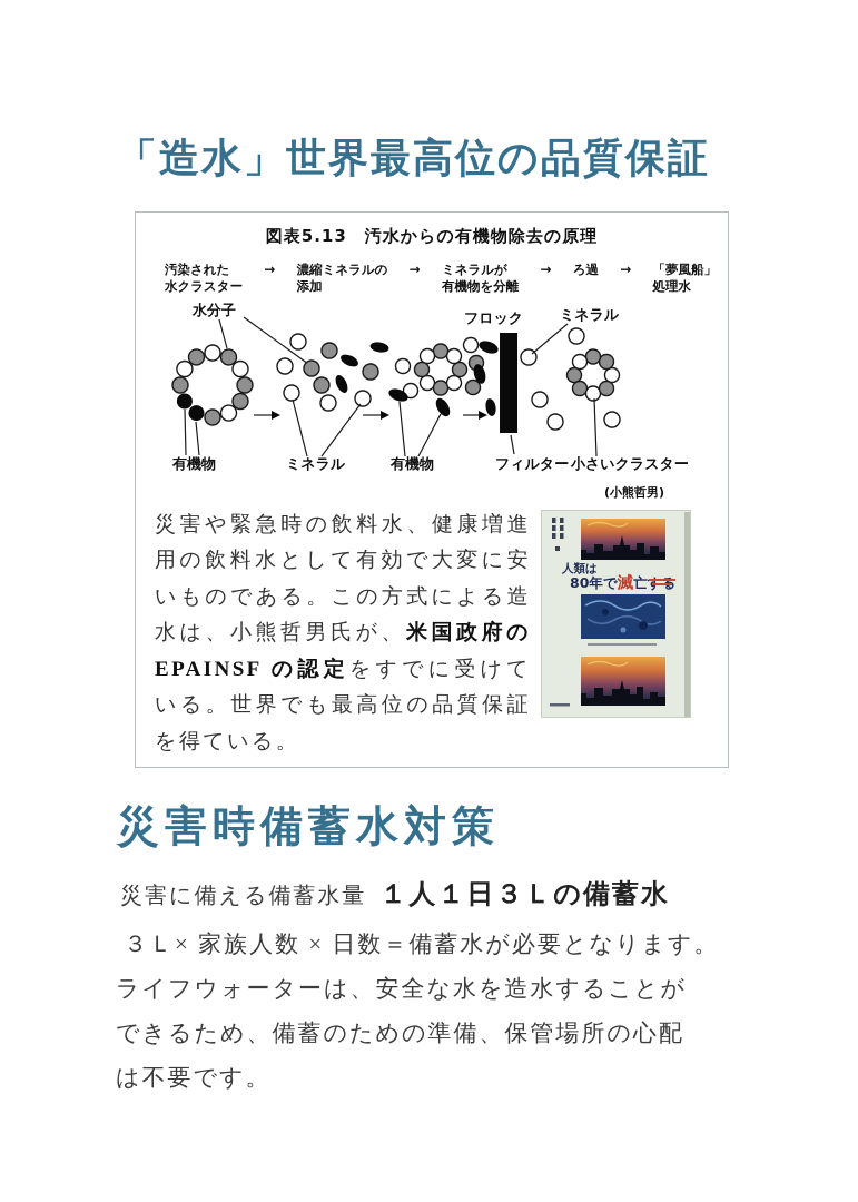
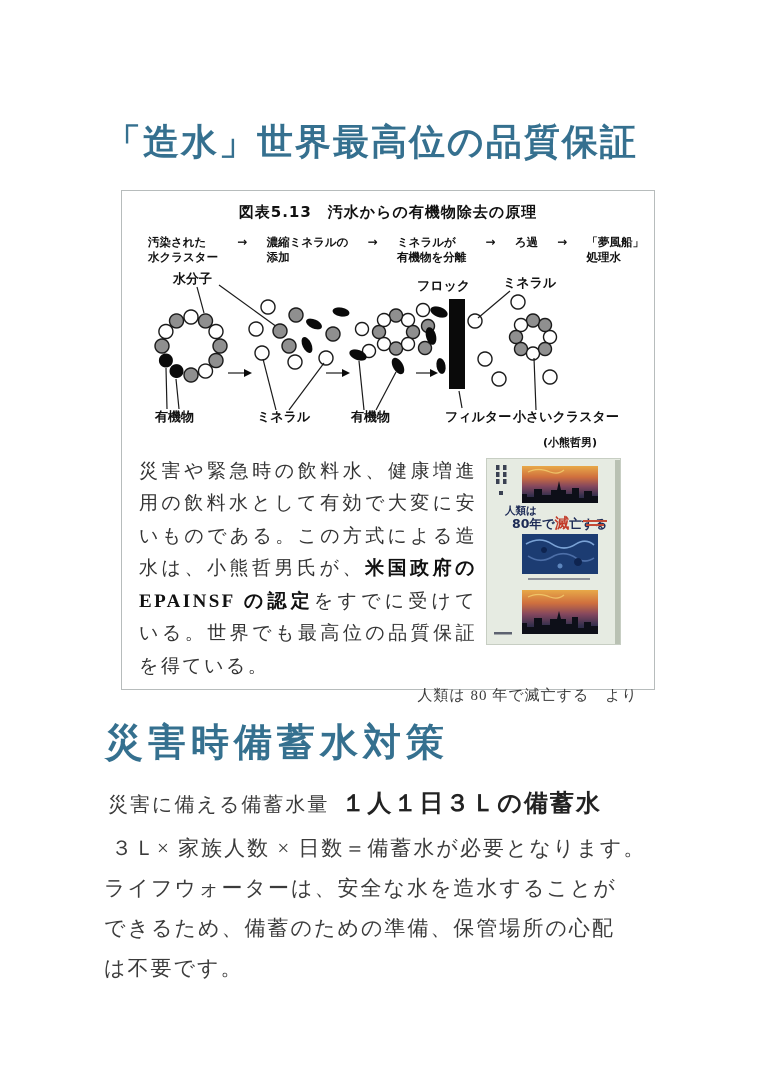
  「造水」世界最高位の品質保証
  図表5.13 汚水からの有機物除去の原理
  汚染された
  水クラスター
  →
  濃縮ミネラルの
  添加
  →
  ミネラルが
  有機物を分離
  →
  ろ過
  →
  「夢風船」
  処理水
  水分子
  有機物
  ミネラル
  有機物
  フロック
  フィルター
  ミネラル
  小さいクラスター
  (小熊哲男)
  災害や緊急時の飲料水、健康増進用の飲料水として有効で大変に安いものである。この方式による造水は、小熊哲男氏が、米国政府のEPAINSF の認定をすでに受けている。世界でも最高位の品質保証を得ている。
  人類は
  80年で滅亡する
+ 人類は 80 年で滅亡する より
  災害時備蓄水対策
  災害に備える備蓄水量 １人１日３Ｌの備蓄水
  ３Ｌ× 家族人数 × 日数＝備蓄水が必要となります。
  ライフウォーターは、安全な水を造水することが
  できるため、備蓄のための準備、保管場所の心配
  は不要です。
